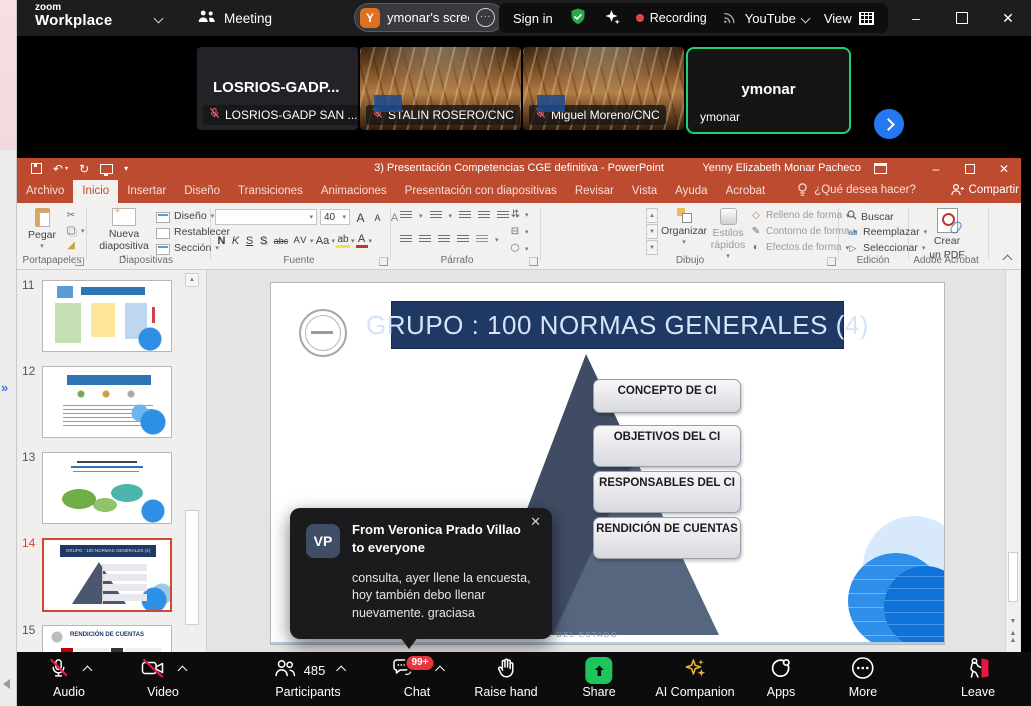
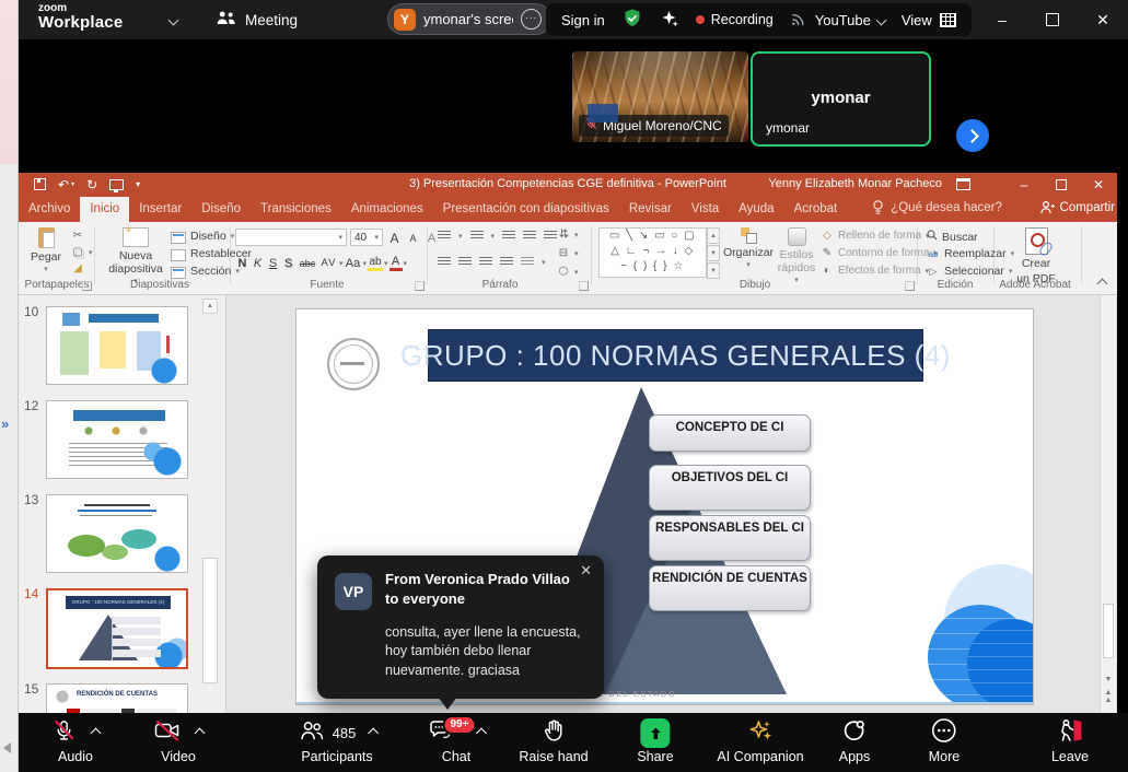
  »
  zoom
  Workplace
  Meeting
  Y
  ymonar's scre
  ···
  Sign in
  Recording
  YouTube
  View
  –
  ✕
- LOSRIOS-GADP...
- LOSRIOS-GADP SAN ...
- STALIN ROSERO/CNC
  Miguel Moreno/CNC
  ymonar
  ymonar
  3) Presentación Competencias CGE definitiva - PowerPoint
  ↶
  ↻
  ▾
  Yenny Elizabeth Monar Pacheco
  –
  ✕
  Archivo
  Inicio
  Insertar
  Diseño
  Transiciones
  Animaciones
  Presentación con diapositivas
  Revisar
  Vista
  Ayuda
  Acrobat
  ¿Qué desea hacer?
  Compartir
  Pegar
  ✂
  ▢
  ◢
  Portapapeles
  Nueva diapositiva
  Diseño
  Restablecer
  Sección
  Diapositivas
  40
  A
  A
  A
  N
  K
  S
  S
  abc
  AV
  Aa
  ab
  A
  Fuente
  ⇵
  ⊟
  ⬡
  Párrafo
+ ▭ ╲ ↘ ▭ ○ ▢
+ △ ∟ ¬ → ↓ ◇
+ ~ ( ) { } ☆
  Organizar
  Estilos rápidos
  ◇
  Relleno de forma
  ✎
  Contorno de forma
  ◐
  Efectos de forma
  Dibujo
  Buscar
  ab
  Reemplazar
  ▷
  Seleccionar
  Edición
  Crear
  un PDF
  Adobe Acrobat
- 11
+ 10
  12
  13
  14
  15
  GRUPO : 100 NORMAS GENERALES (4)
  CONCEPTO DE CI
  OBJETIVOS DEL CI
  RESPONSABLES DEL CI
  RENDICIÓN DE CUENTAS
  VP
  From Veronica Prado Villao to everyone
  consulta, ayer llene la encuesta, hoy también debo llenar nuevamente. graciasa
  ✕
  Audio
  Video
  485
  Participants
  99+
  Chat
  Raise hand
  Share
  AI Companion
  Apps
  More
  Leave
